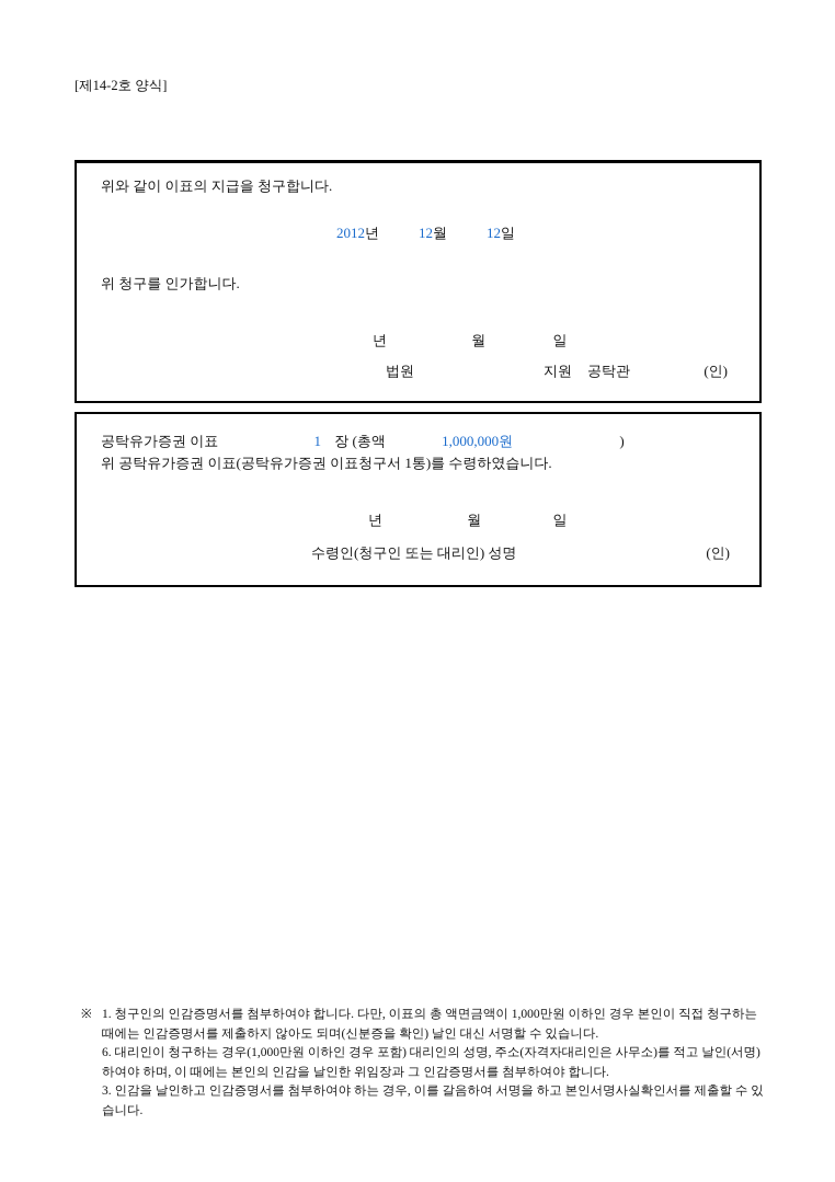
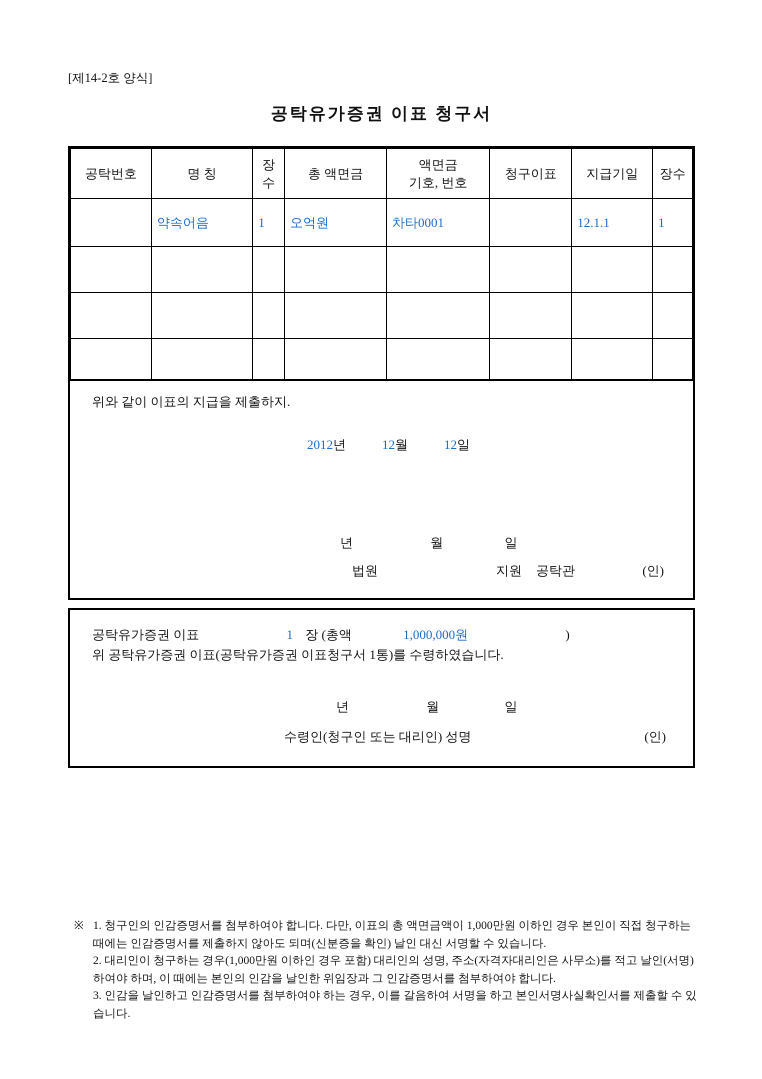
  [제14-2호 양식]
+ 공탁유가증권 이표 청구서
+ 공탁번호	명 칭	장수	총 액면금	액면금 기호, 번호	청구이표	지급기일	장수
+ 	약속어음	1	오억원	차타0001		12.1.1	1
- 위와 같이 이표의 지급을 청구합니다.
+ 위와 같이 이표의 지급을 제출하지.
  2012년 12월 12일
- 위 청구를 인가합니다.
  년 월 일
  법원
  지원
  공탁관
  (인)
  공탁유가증권 이표 1 장 (총액 1,000,000원 )
  위 공탁유가증권 이표(공탁유가증권 이표청구서 1통)를 수령하였습니다.
  년 월 일
  수령인(청구인 또는 대리인) 성명
  (인)
  ※
  1. 청구인의 인감증명서를 첨부하여야 합니다. 다만, 이표의 총 액면금액이 1,000만원 이하인 경우 본인이 직접 청구하는 때에는 인감증명서를 제출하지 않아도 되며(신분증을 확인) 날인 대신 서명할 수 있습니다.
- 6. 대리인이 청구하는 경우(1,000만원 이하인 경우 포함) 대리인의 성명, 주소(자격자대리인은 사무소)를 적고 날인(서명)하여야 하며, 이 때에는 본인의 인감을 날인한 위임장과 그 인감증명서를 첨부하여야 합니다.
+ 2. 대리인이 청구하는 경우(1,000만원 이하인 경우 포함) 대리인의 성명, 주소(자격자대리인은 사무소)를 적고 날인(서명)하여야 하며, 이 때에는 본인의 인감을 날인한 위임장과 그 인감증명서를 첨부하여야 합니다.
  3. 인감을 날인하고 인감증명서를 첨부하여야 하는 경우, 이를 갈음하여 서명을 하고 본인서명사실확인서를 제출할 수 있습니다.
